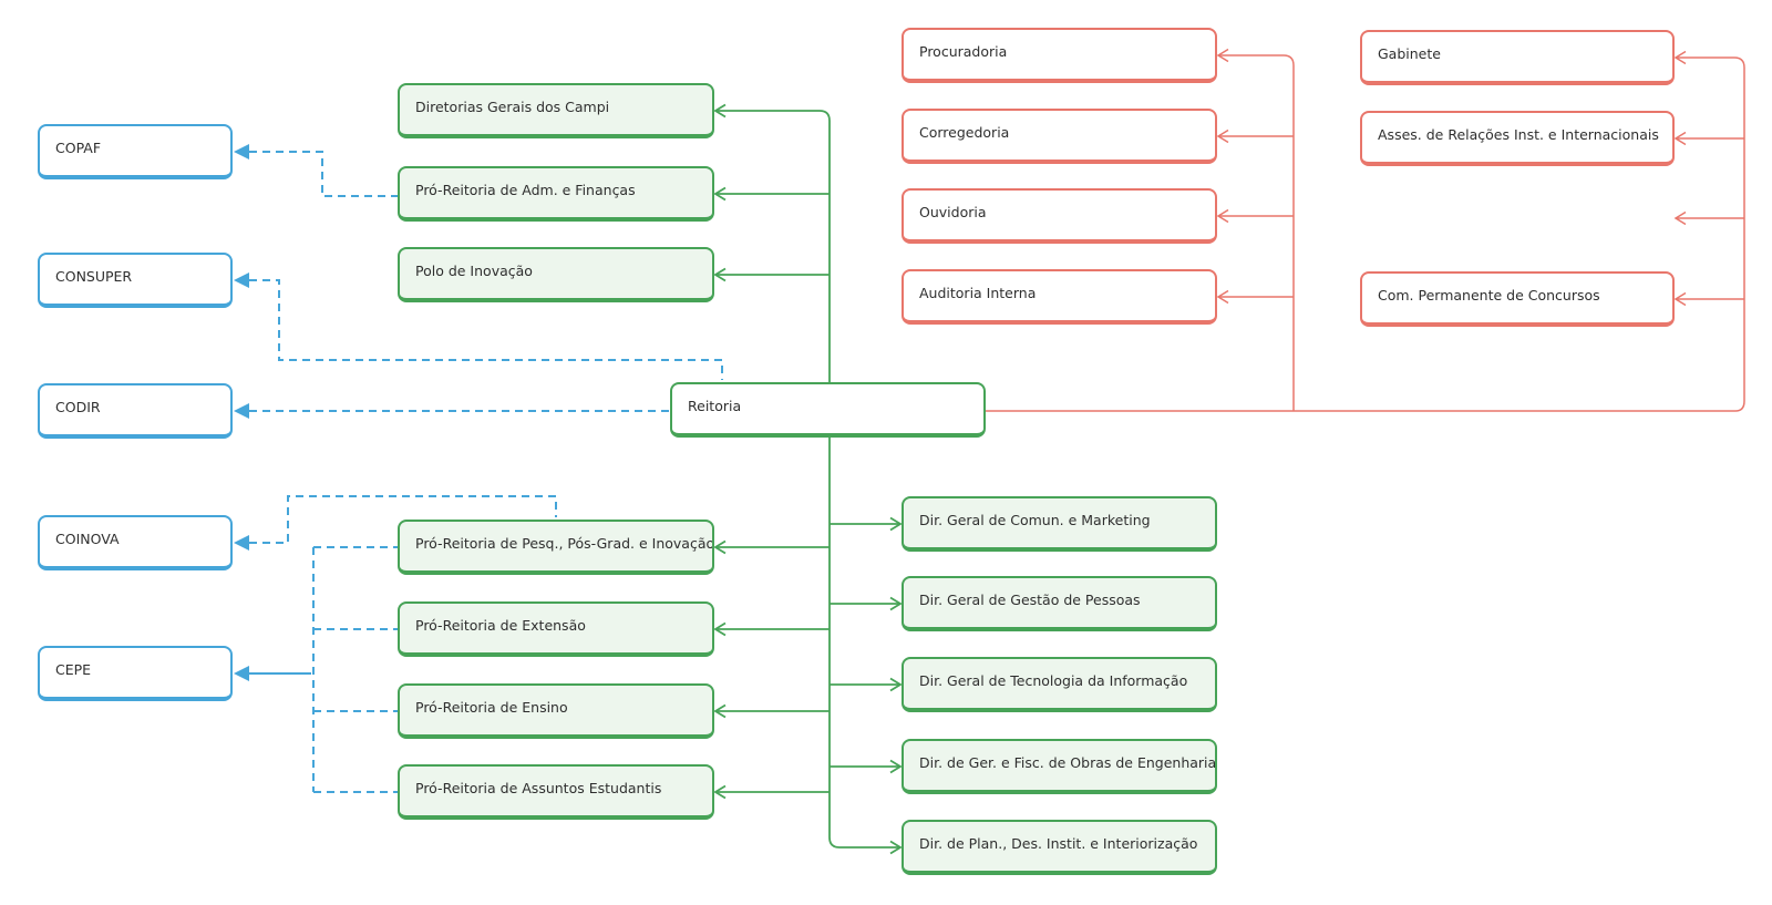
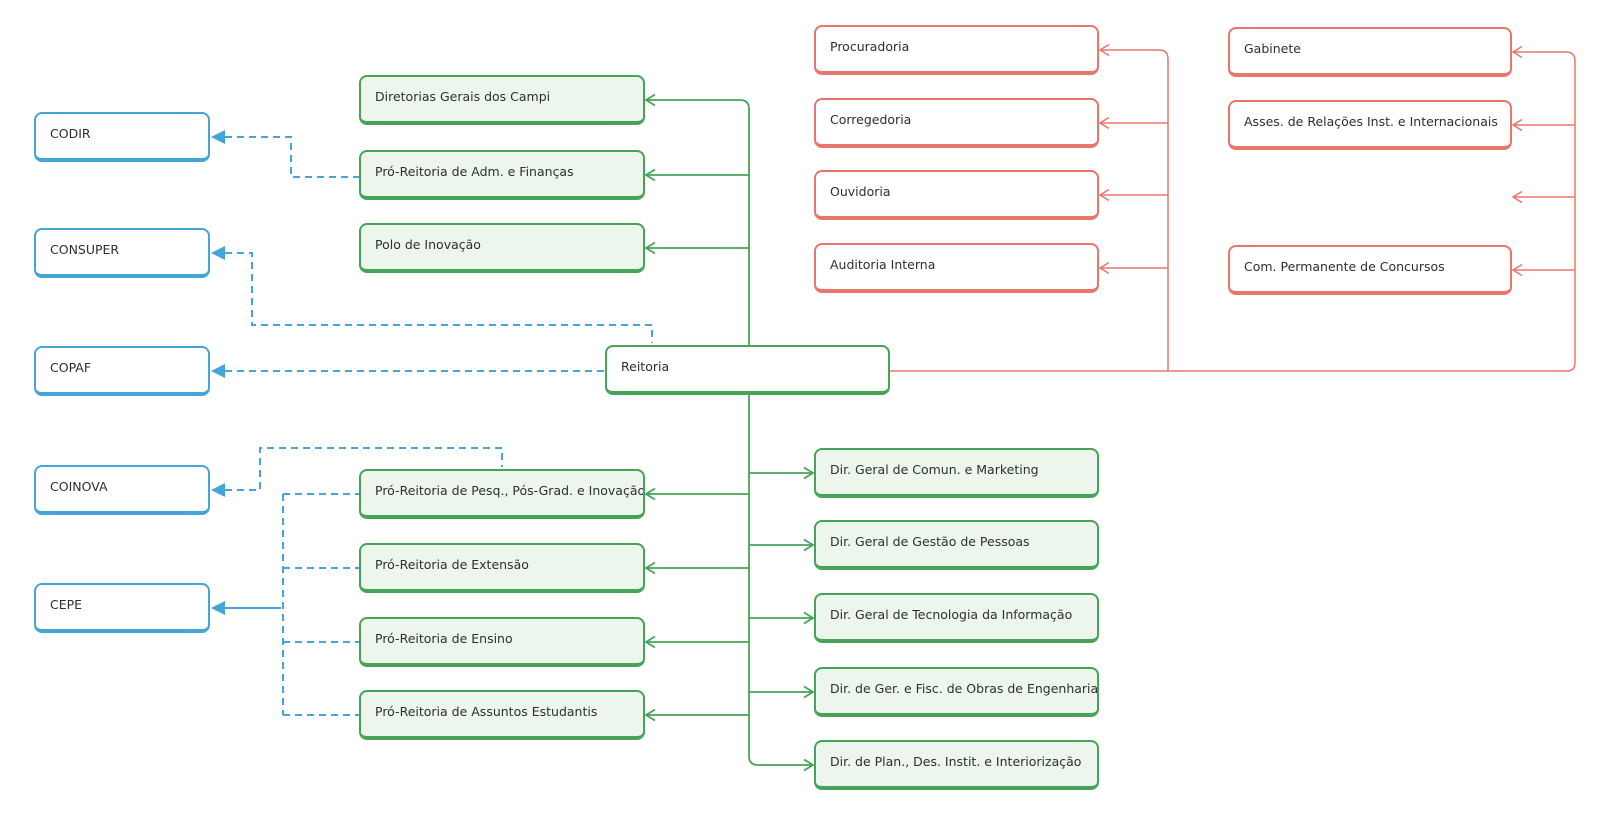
- COPAF
+ CODIR
  CONSUPER
- CODIR
+ COPAF
  COINOVA
  CEPE
  Diretorias Gerais dos Campi
  Pró-Reitoria de Adm. e Finanças
  Polo de Inovação
  Reitoria
  Pró-Reitoria de Pesq., Pós-Grad. e Inovação
  Pró-Reitoria de Extensão
  Pró-Reitoria de Ensino
  Pró-Reitoria de Assuntos Estudantis
  Dir. Geral de Comun. e Marketing
  Dir. Geral de Gestão de Pessoas
  Dir. Geral de Tecnologia da Informação
  Dir. de Ger. e Fisc. de Obras de Engenharia
  Dir. de Plan., Des. Instit. e Interiorização
  Procuradoria
  Corregedoria
  Ouvidoria
  Auditoria Interna
  Gabinete
  Asses. de Relações Inst. e Internacionais
  Com. Permanente de Concursos
